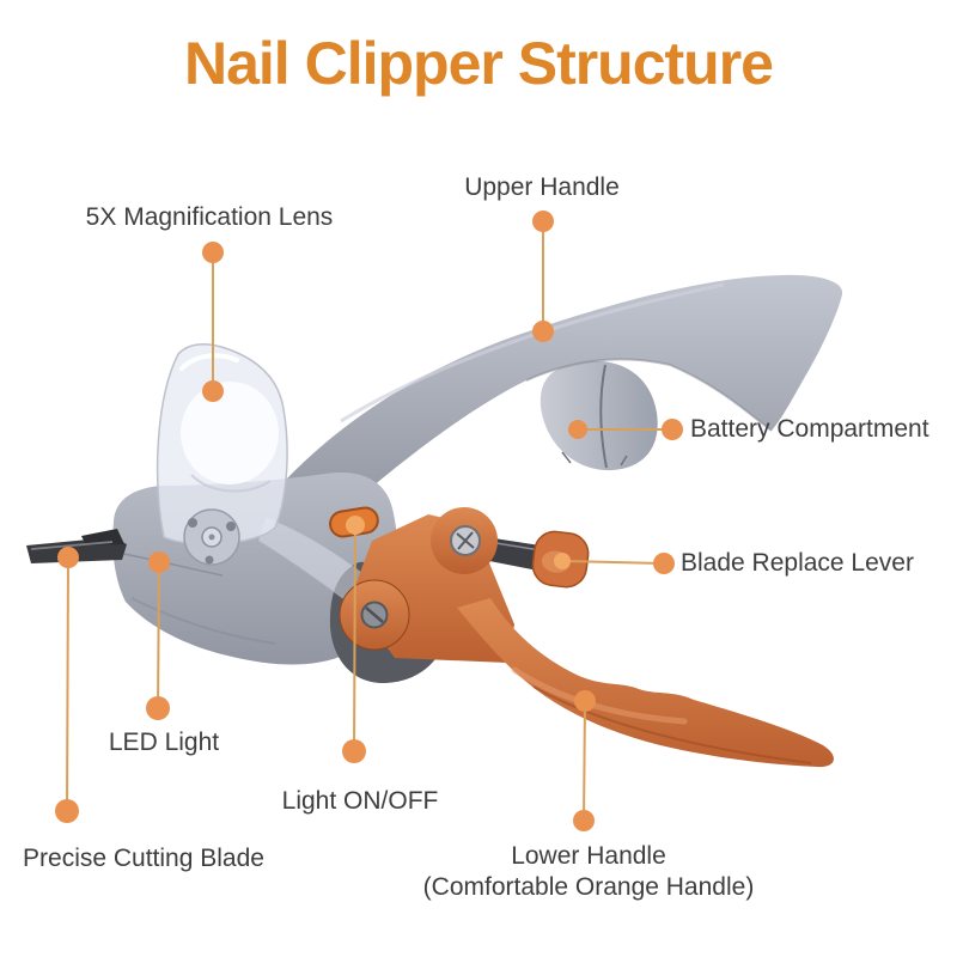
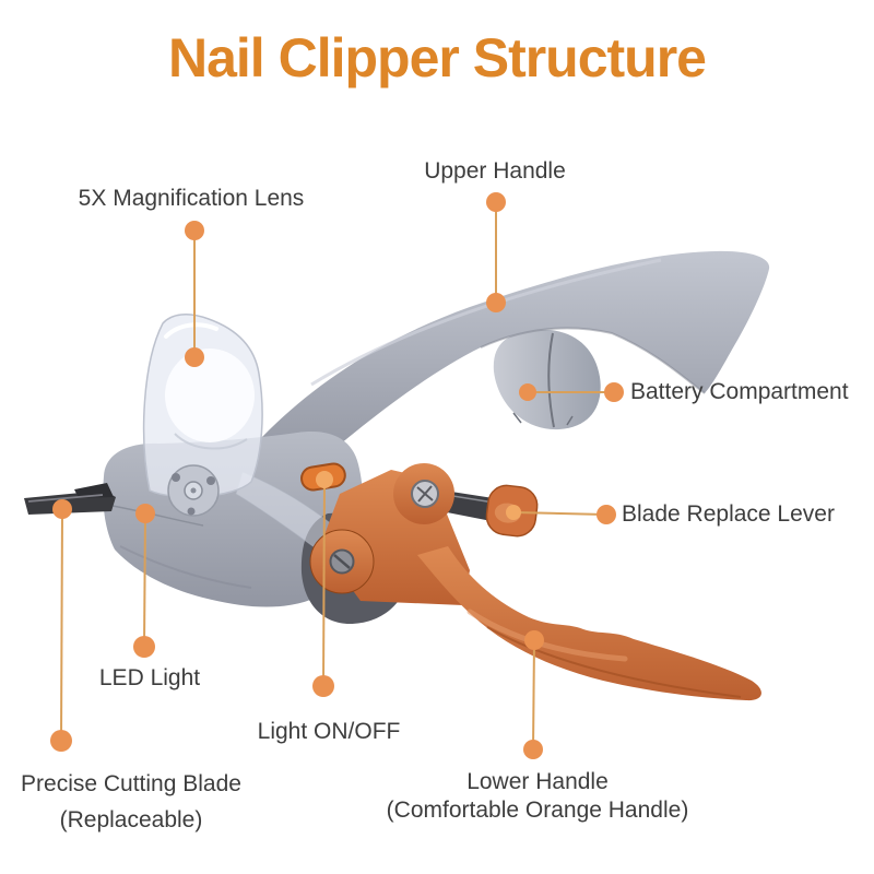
  Nail Clipper Structure
  5X Magnification Lens
  Upper Handle
  Battery Compartment
  Blade Replace Lever
  LED Light
  Light ON/OFF
  Precise Cutting Blade
+ (Replaceable)
  Lower Handle
  (Comfortable Orange Handle)
